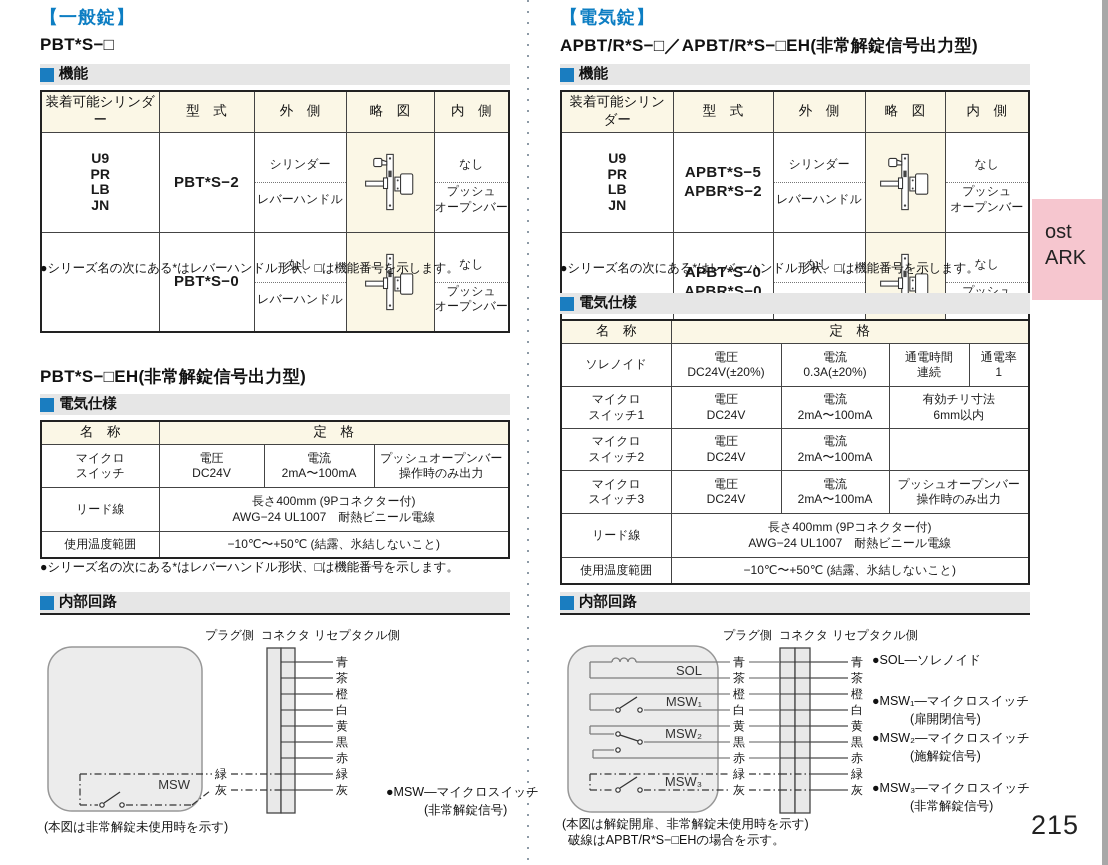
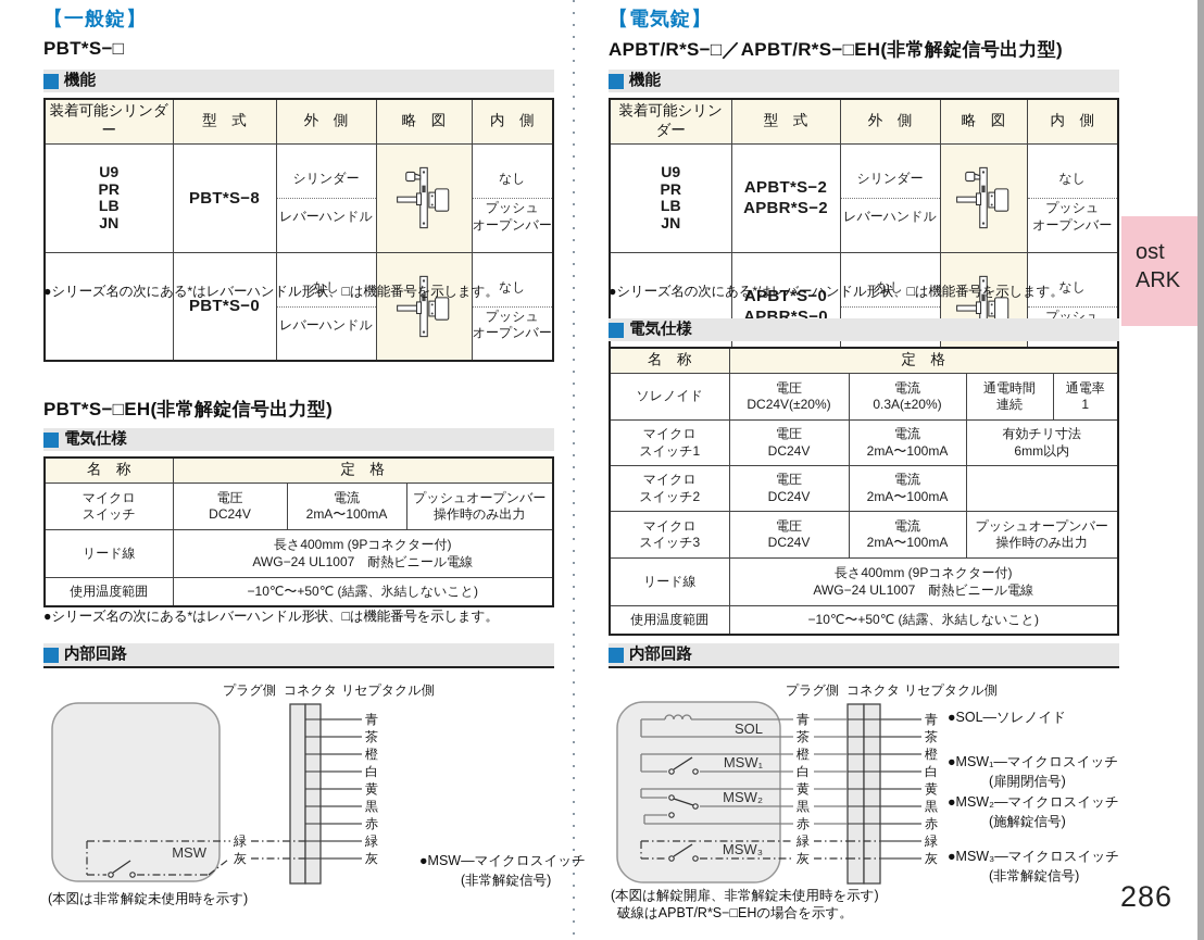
  ost
  ARK
- 215
+ 286
  【一般錠】
  PBT*S−□
  機能
  装着可能シリンダー	型 式	外 側	略 図	内 側
- U9 PR LB JN	PBT*S−2	シリンダー レバーハンドル		なし プッシュ オープンバー
+ U9 PR LB JN	PBT*S−8	シリンダー レバーハンドル		なし プッシュ オープンバー
  	PBT*S−0	なし レバーハンドル		なし プッシュ オープンバー
  ●シリーズ名の次にある*はレバーハンドル形状、□は機能番号を示します。
  PBT*S−□EH(非常解錠信号出力型)
  電気仕様
  名 称	定 格
  マイクロ スイッチ	電圧 DC24V	電流 2mA〜100mA	プッシュオープンバー 操作時のみ出力
  リード線	長さ400mm (9Pコネクター付) AWG−24 UL1007 耐熱ビニール電線
  使用温度範囲	−10℃〜+50℃ (結露、氷結しないこと)
  ●シリーズ名の次にある*はレバーハンドル形状、□は機能番号を示します。
  内部回路
  プラグ側
  コネクタ
  リセプタクル側
  青
  茶
  橙
  白
  黄
  黒
  赤
  緑
  灰
  緑
  灰
  MSW
  ●MSW—マイクロスイッチ
  (非常解錠信号)
  (本図は非常解錠未使用時を示す)
  【電気錠】
  APBT/R*S−□／APBT/R*S−□EH(非常解錠信号出力型)
  機能
  装着可能シリンダー	型 式	外 側	略 図	内 側
- U9 PR LB JN	APBT*S−5 APBR*S−2	シリンダー レバーハンドル		なし プッシュ オープンバー
+ U9 PR LB JN	APBT*S−2 APBR*S−2	シリンダー レバーハンドル		なし プッシュ オープンバー
  ●シリーズ名の次にある*はレバーハンドル形状、□は機能番号を示します。
  電気仕様
  名 称	定 格
  ソレノイド	電圧 DC24V(±20%)	電流 0.3A(±20%)	通電時間 連続	通電率 1
  マイクロ スイッチ1	電圧 DC24V	電流 2mA〜100mA	有効チリ寸法 6mm以内
  マイクロ スイッチ2	電圧 DC24V	電流 2mA〜100mA
  マイクロ スイッチ3	電圧 DC24V	電流 2mA〜100mA	プッシュオープンバー 操作時のみ出力
  リード線	長さ400mm (9Pコネクター付) AWG−24 UL1007 耐熱ビニール電線
  使用温度範囲	−10℃〜+50℃ (結露、氷結しないこと)
  内部回路
  プラグ側
  コネクタ
  リセプタクル側
  SOL
  MSW₁
  MSW₂
  MSW₃
  青
  茶
  橙
  白
  黄
  黒
  赤
  緑
  灰
  青
  茶
  橙
  白
  黄
  黒
  赤
  緑
  灰
  ●SOL—ソレノイド
  ●MSW₁—マイクロスイッチ
  (扉開閉信号)
  ●MSW₂—マイクロスイッチ
  (施解錠信号)
  ●MSW₃—マイクロスイッチ
  (非常解錠信号)
  (本図は解錠開扉、非常解錠未使用時を示す)
  破線はAPBT/R*S−□EHの場合を示す。
